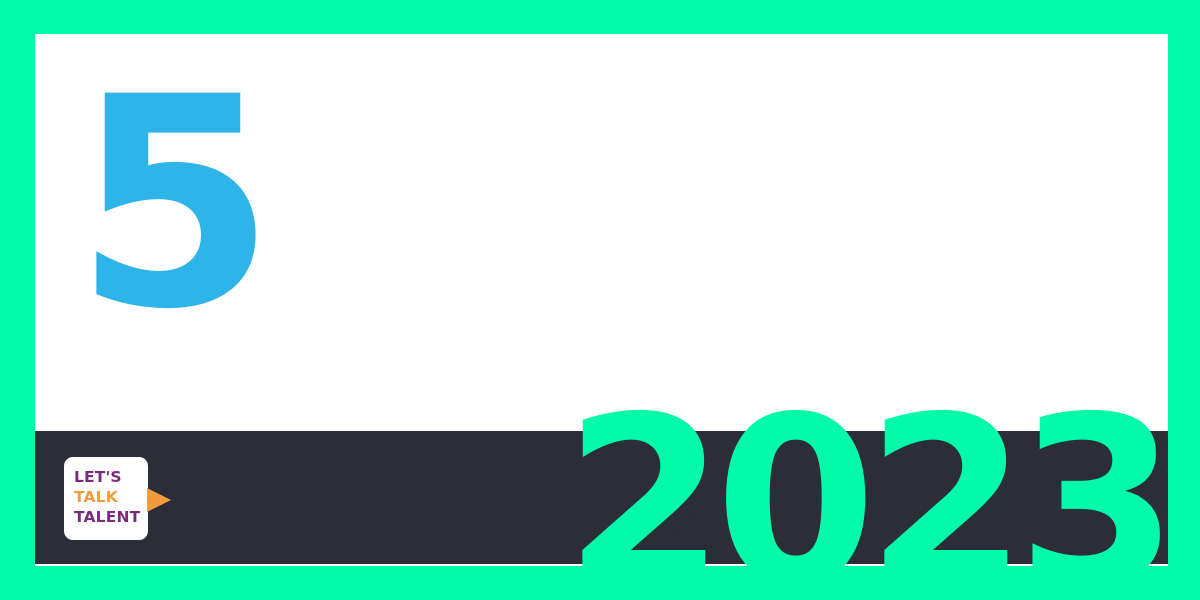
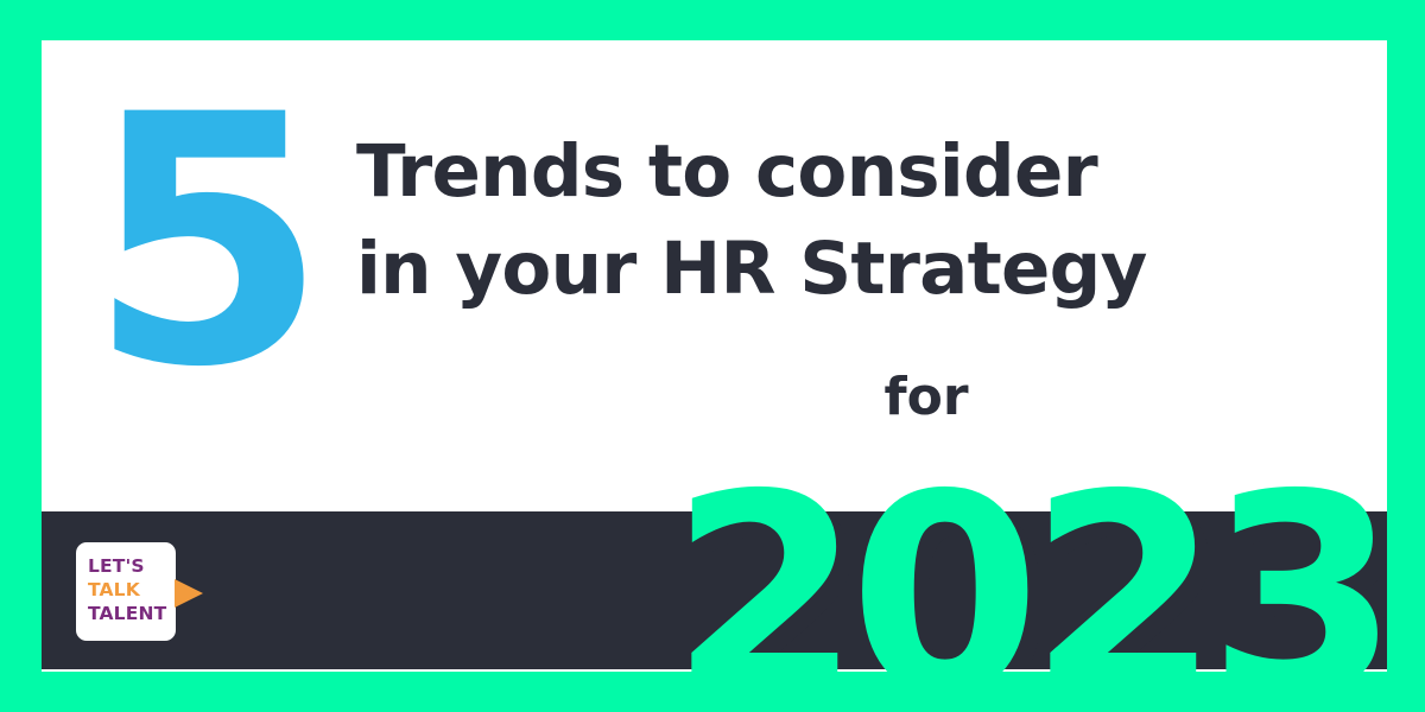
  5
+ Trends to consider
+ in your HR Strategy
+ for
  2023
  LET'S
  TALK
  TALENT
